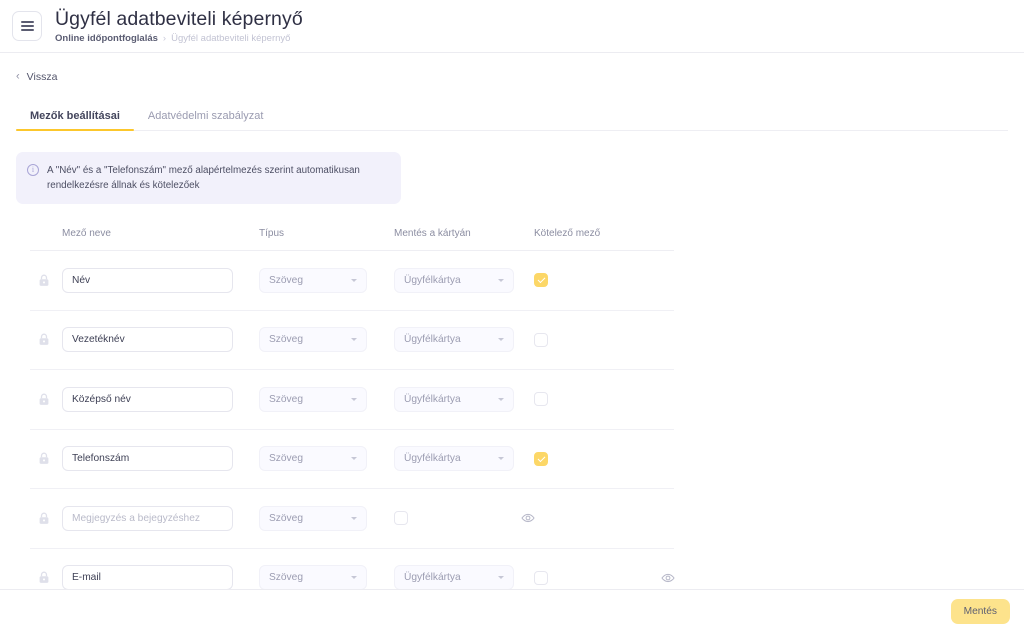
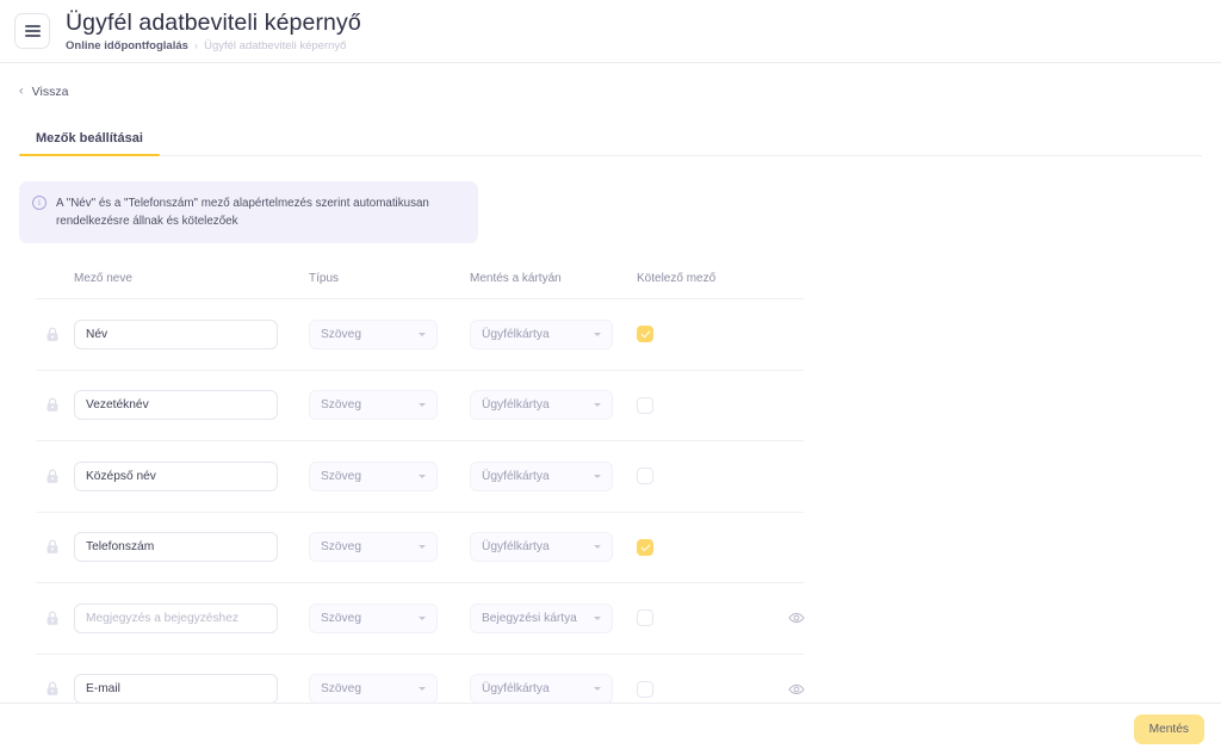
  Ügyfél adatbeviteli képernyő
  Online időpontfoglalás
  ›
  Ügyfél adatbeviteli képernyő
  ‹
  Vissza
  Mezők beállításai
- Adatvédelmi szabályzat
  i
  A "Név" és a "Telefonszám" mező alapértelmezés szerint automatikusan rendelkezésre állnak és kötelezőek
  Mező neve
  Típus
  Mentés a kártyán
  Kötelező mező
  Név
  Szöveg
  Ügyfélkártya
  Vezetéknév
  Szöveg
  Ügyfélkártya
  Középső név
  Szöveg
  Ügyfélkártya
  Telefonszám
  Szöveg
  Ügyfélkártya
  Megjegyzés a bejegyzéshez
  Szöveg
+ Bejegyzési kártya
  E-mail
  Szöveg
  Ügyfélkártya
  Mentés
